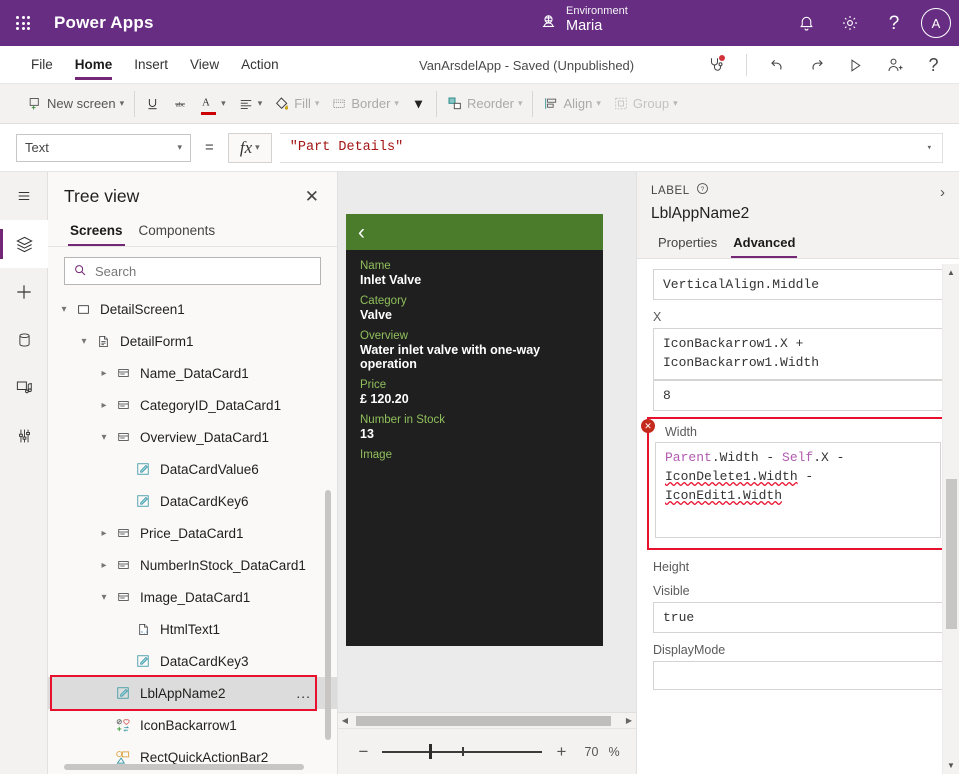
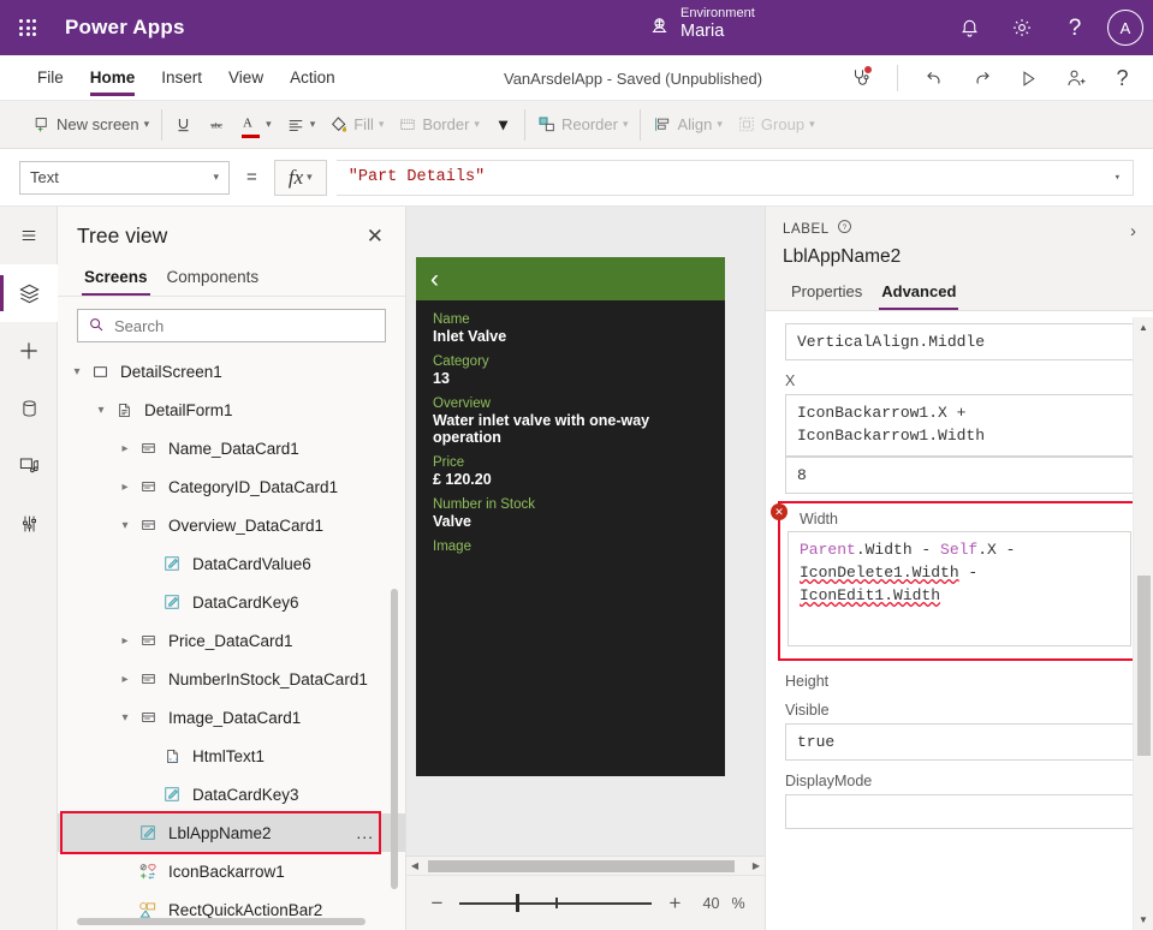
  Power Apps
  Environment
  Maria
  ?
  A
  File
  Home
  Insert
  View
  Action
  VanArsdelApp - Saved (Unpublished)
  ?
  New screen
  ▾
  A
  ▾
  ▾
  Fill
  ▾
  Border
  ▾
  ▾
  Reorder
  ▾
  Align
  ▾
  Group
  ▾
  Text
  ▾
  =
  fx
  ▾
  "Part Details"
  ▾
  Tree view
  ✕
  Screens
  Components
  Search
  ▾
  DetailScreen1
  ▾
  DetailForm1
  ▸
  Name_DataCard1
  ▸
  CategoryID_DataCard1
  ▾
  Overview_DataCard1
  DataCardValue6
  DataCardKey6
  ▸
  Price_DataCard1
  ▸
  NumberInStock_DataCard1
  ▾
  Image_DataCard1
  HtmlText1
  DataCardKey3
  LblAppName2
  ...
  IconBackarrow1
  RectQuickActionBar2
  ‹
  Name
  Inlet Valve
  Category
- Valve
+ 13
  Overview
  Water inlet valve with one-way operation
  Price
  £ 120.20
  Number in Stock
- 13
+ Valve
  Image
  ◀
  ▶
  −
  +
- 70
+ 40
  %
  LABEL
  LblAppName2
  ›
  Properties
  Advanced
  VerticalAlign.Middle
  X
  IconBackarrow1.X + IconBackarrow1.Width
  8
  ✕
  Width
  Parent.Width - Self.X - IconDelete1.Width - IconEdit1.Width
  Height
  Visible
  true
  DisplayMode
  ▲
  ▼
